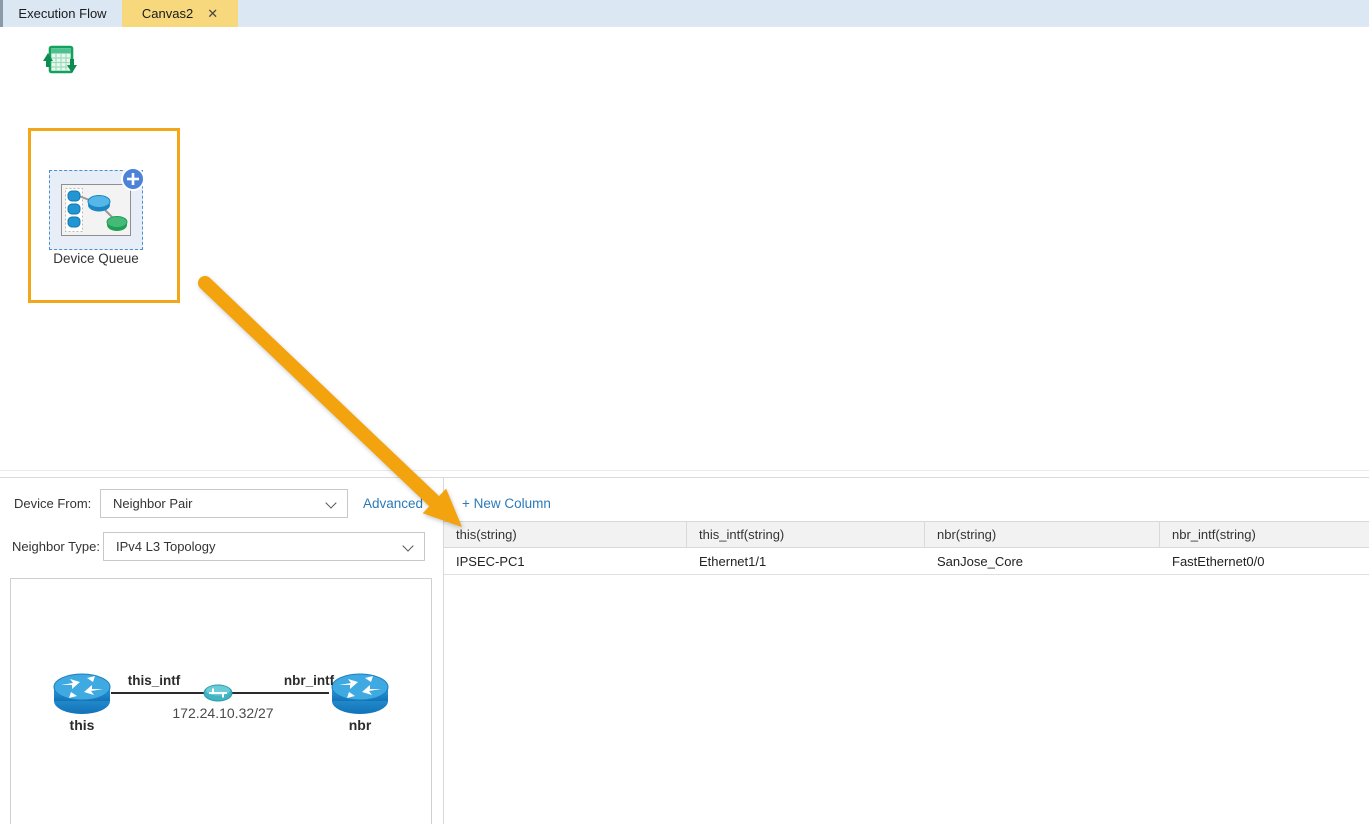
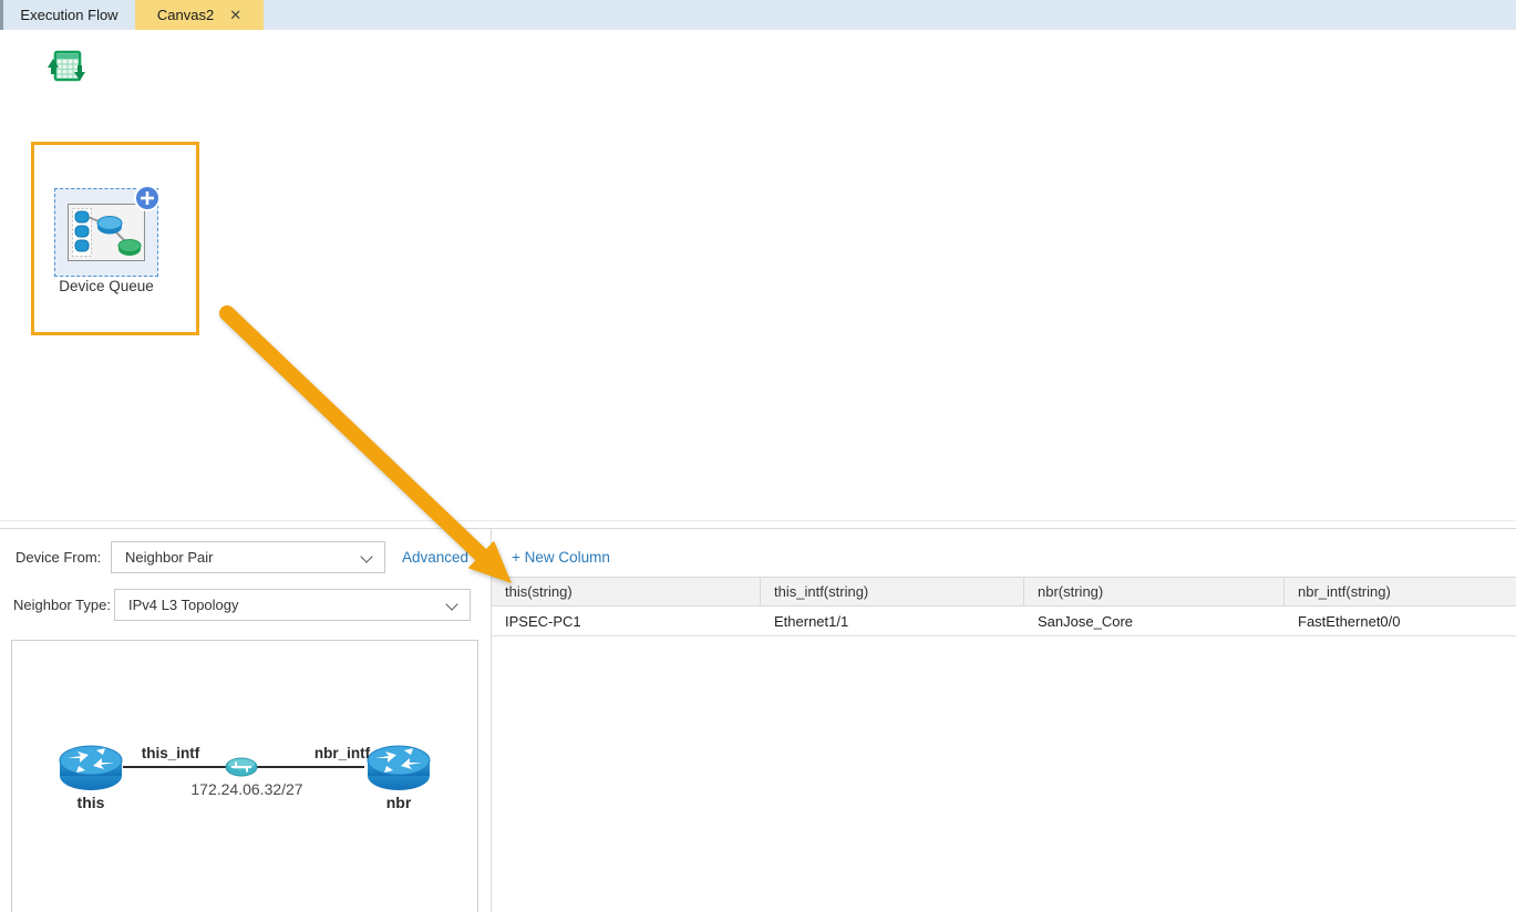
  Execution Flow
  Canvas2
  ✕
  Device Queue
  Device From:
  Neighbor Pair
  Advanced
  Neighbor Type:
  IPv4 L3 Topology
  this_intf
  nbr_intf
  this
  nbr
- 172.24.10.32/27
+ 172.24.06.32/27
  + New Column
  this(string)
  this_intf(string)
  nbr(string)
  nbr_intf(string)
  IPSEC-PC1
  Ethernet1/1
  SanJose_Core
  FastEthernet0/0
